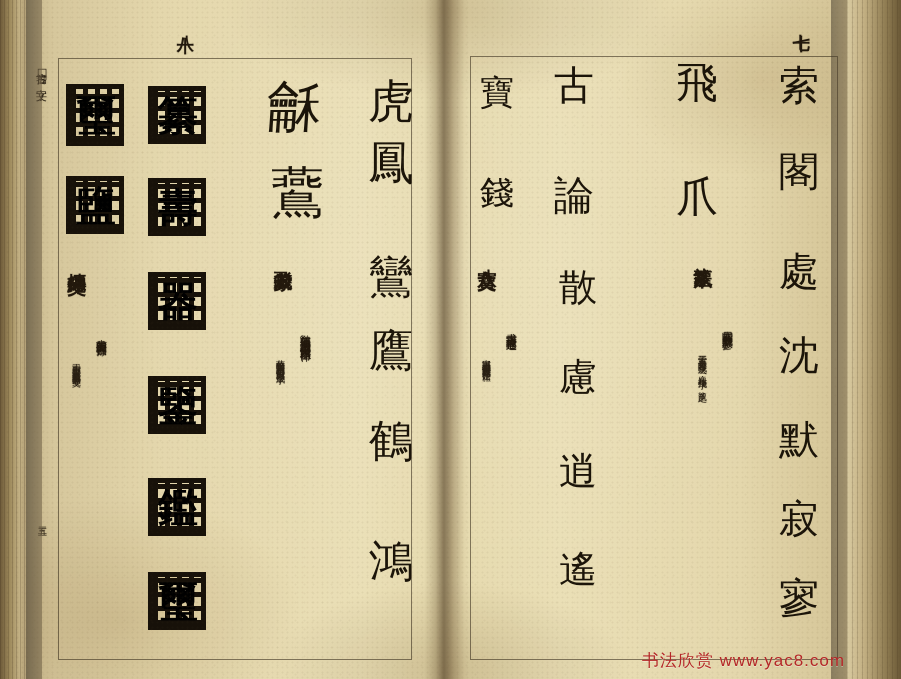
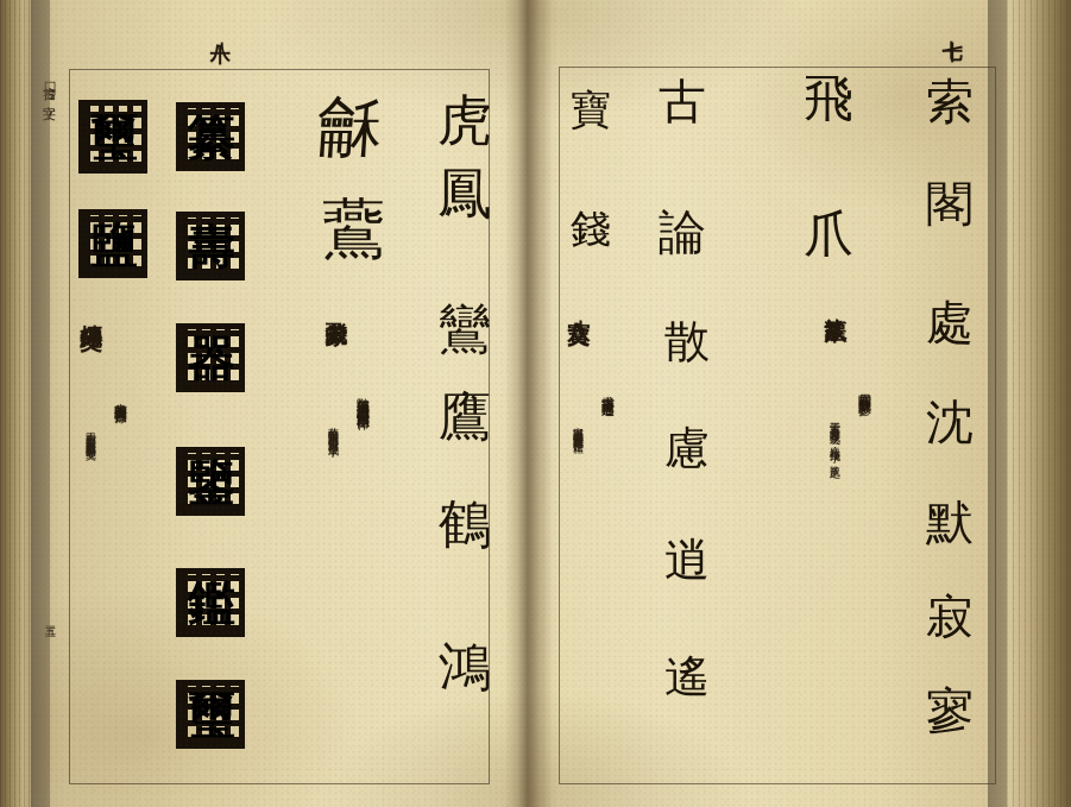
- 书法欣赏 www.yac8.com
